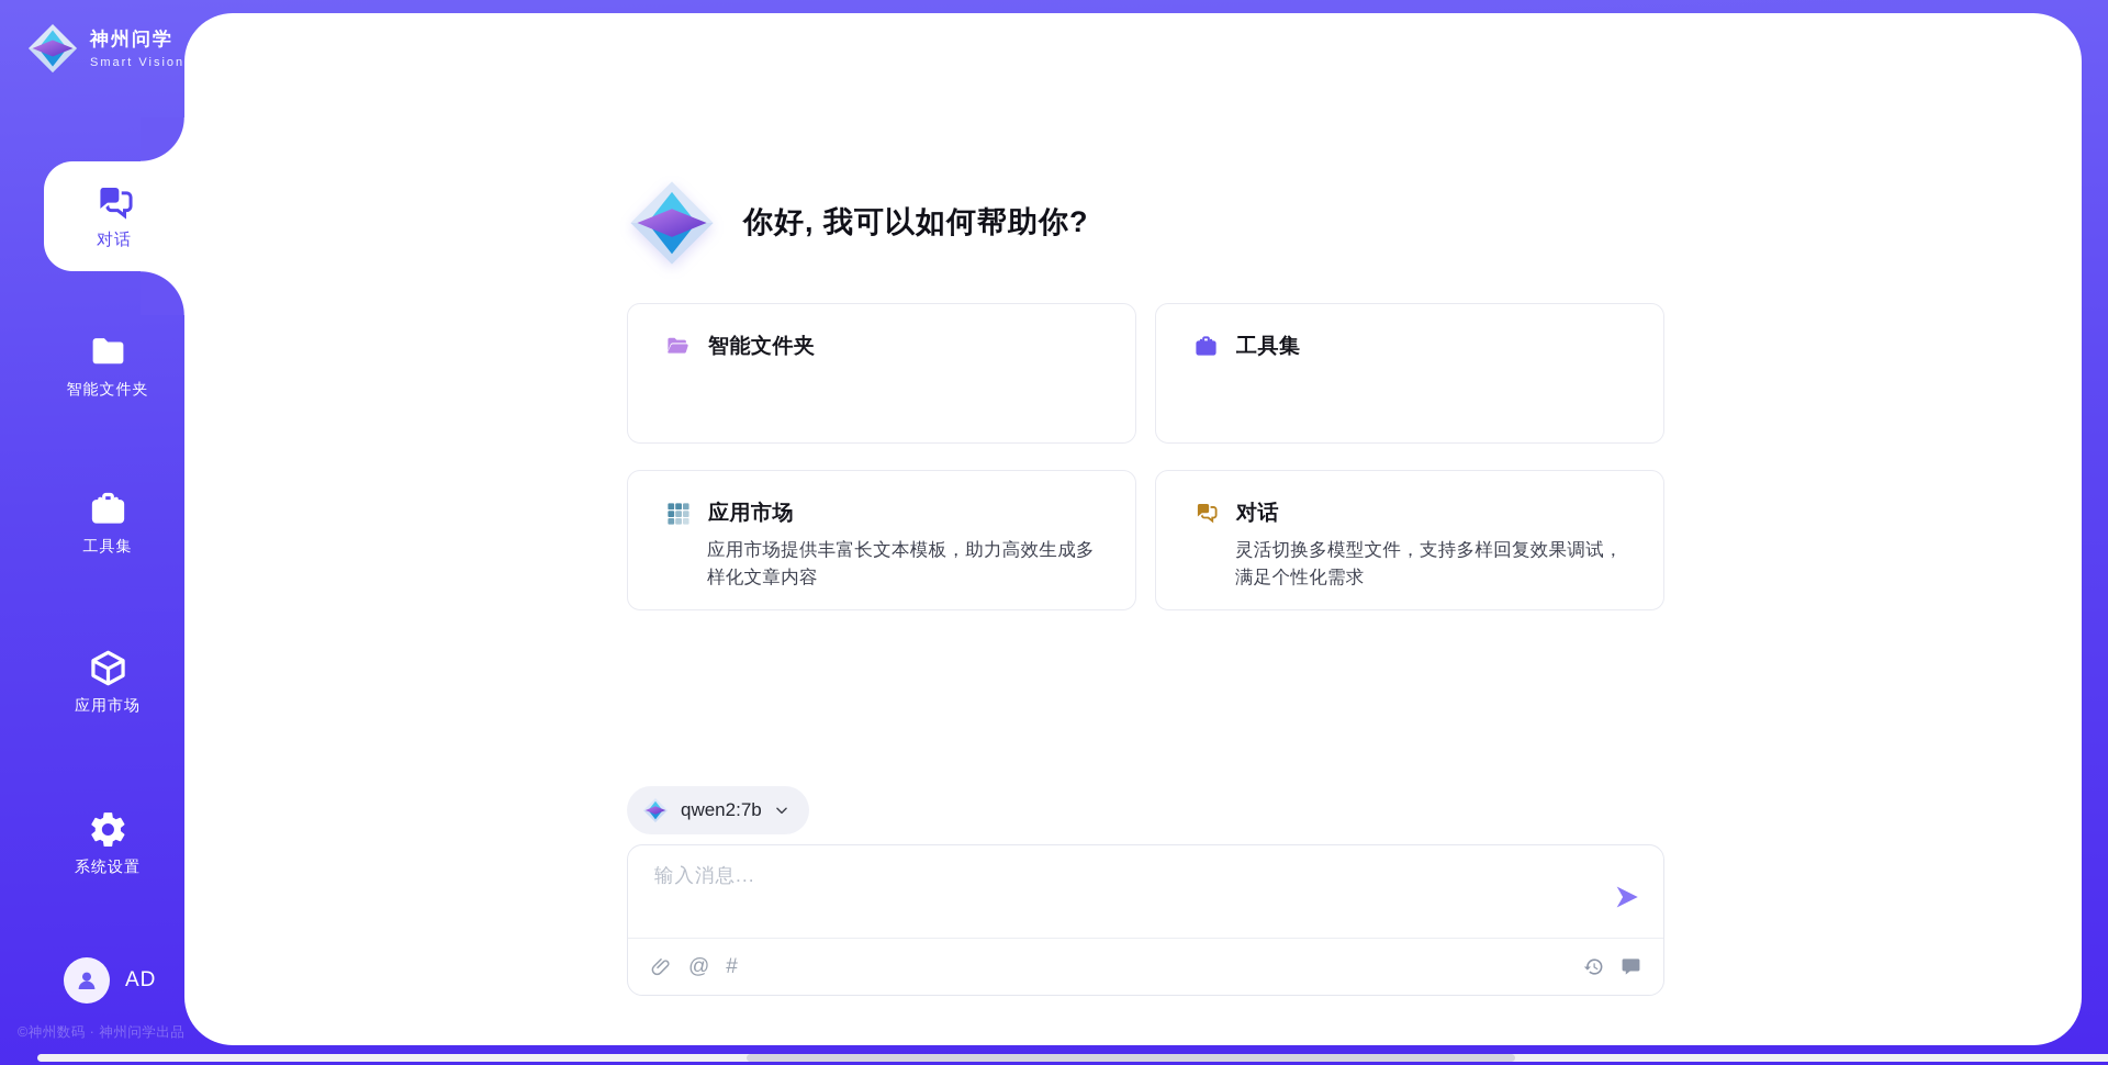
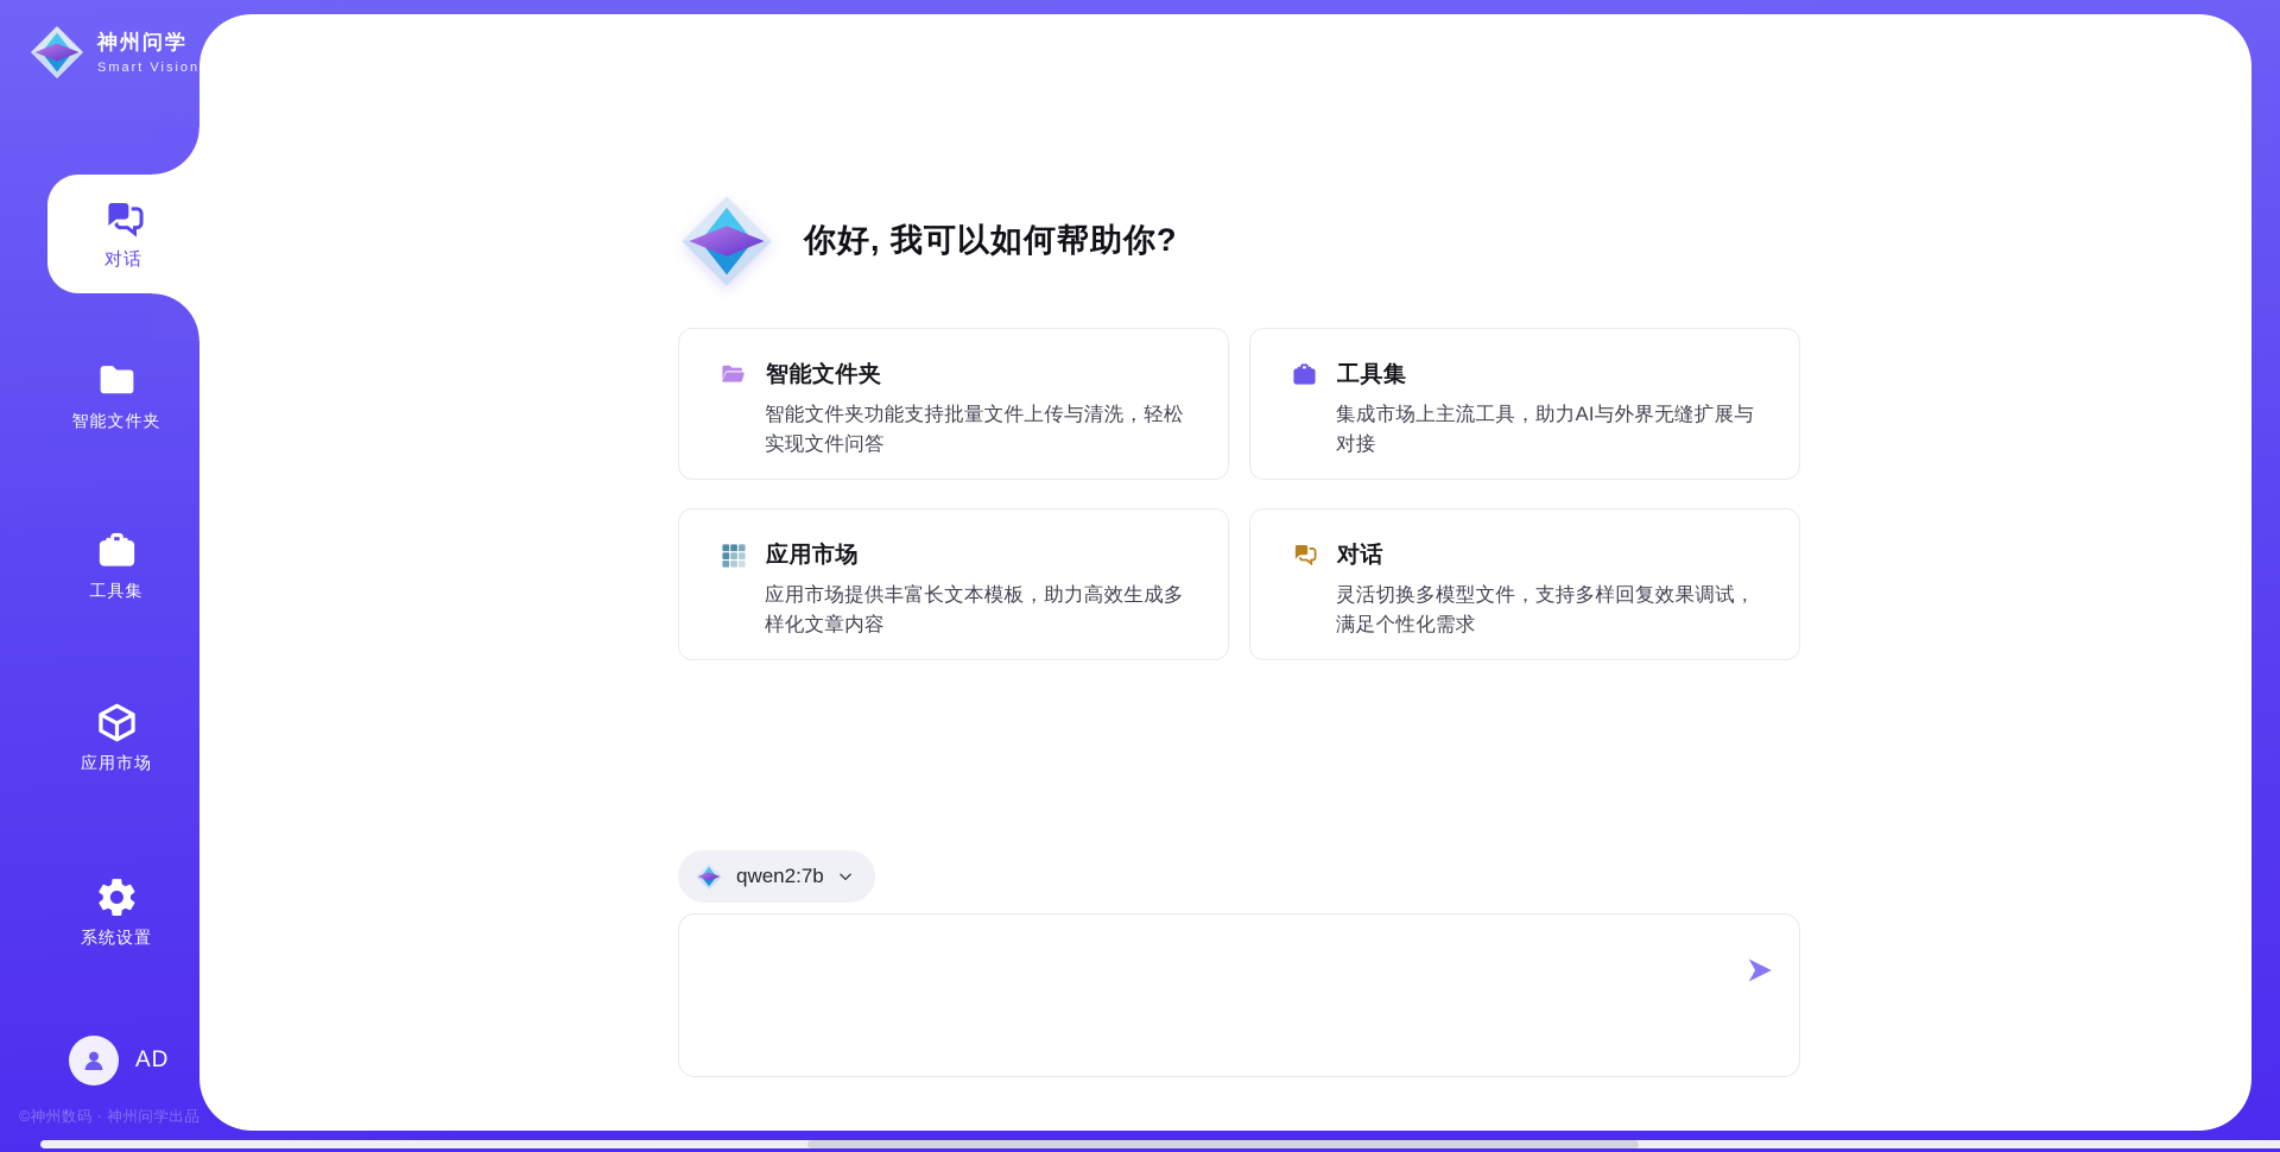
  神州问学
  Smart Vision
  对话
  智能文件夹
  工具集
  应用市场
  系统设置
  AD
  ©神州数码 · 神州问学出品
  你好, 我可以如何帮助你?
  智能文件夹
+ 智能文件夹功能支持批量文件上传与清洗，轻松实现文件问答
  工具集
+ 集成市场上主流工具，助力AI与外界无缝扩展与对接
  应用市场
  应用市场提供丰富长文本模板，助力高效生成多样化文章内容
  对话
  灵活切换多模型文件，支持多样回复效果调试，满足个性化需求
  qwen2:7b
- 输入消息...
- @
- #
